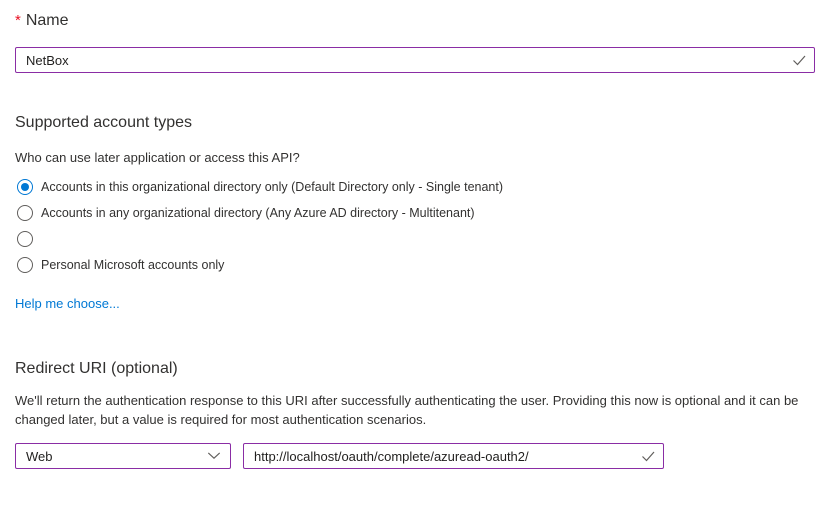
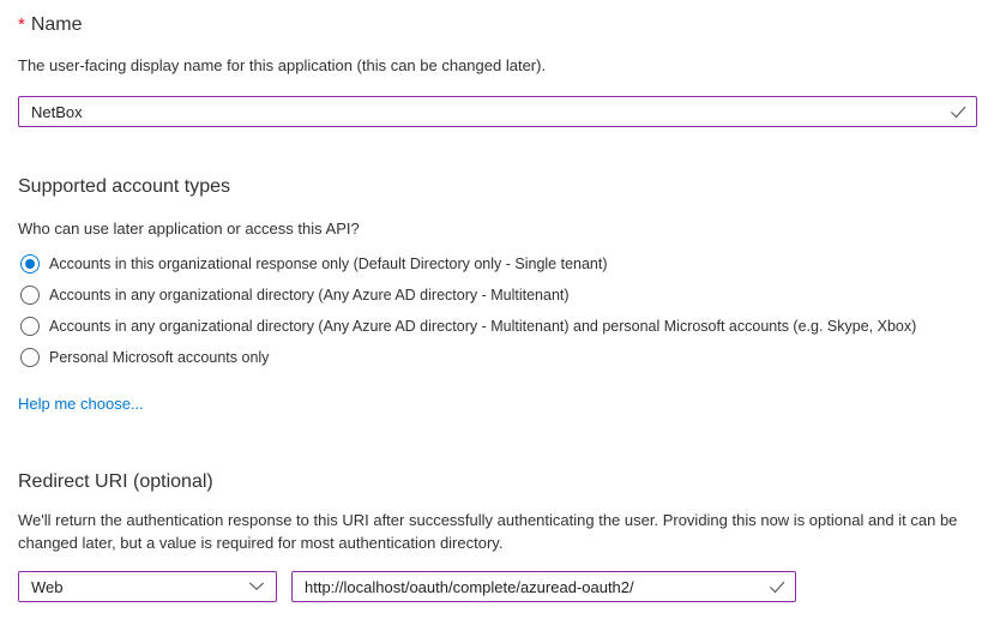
  * Name
+ The user-facing display name for this application (this can be changed later).
  NetBox
  Supported account types
  Who can use later application or access this API?
- Accounts in this organizational directory only (Default Directory only - Single tenant)
+ Accounts in this organizational response only (Default Directory only - Single tenant)
  Accounts in any organizational directory (Any Azure AD directory - Multitenant)
+ Accounts in any organizational directory (Any Azure AD directory - Multitenant) and personal Microsoft accounts (e.g. Skype, Xbox)
  Personal Microsoft accounts only
  Help me choose...
  Redirect URI (optional)
- We'll return the authentication response to this URI after successfully authenticating the user. Providing this now is optional and it can be changed later, but a value is required for most authentication scenarios.
+ We'll return the authentication response to this URI after successfully authenticating the user. Providing this now is optional and it can be changed later, but a value is required for most authentication directory.
  Web
  http://localhost/oauth/complete/azuread-oauth2/
